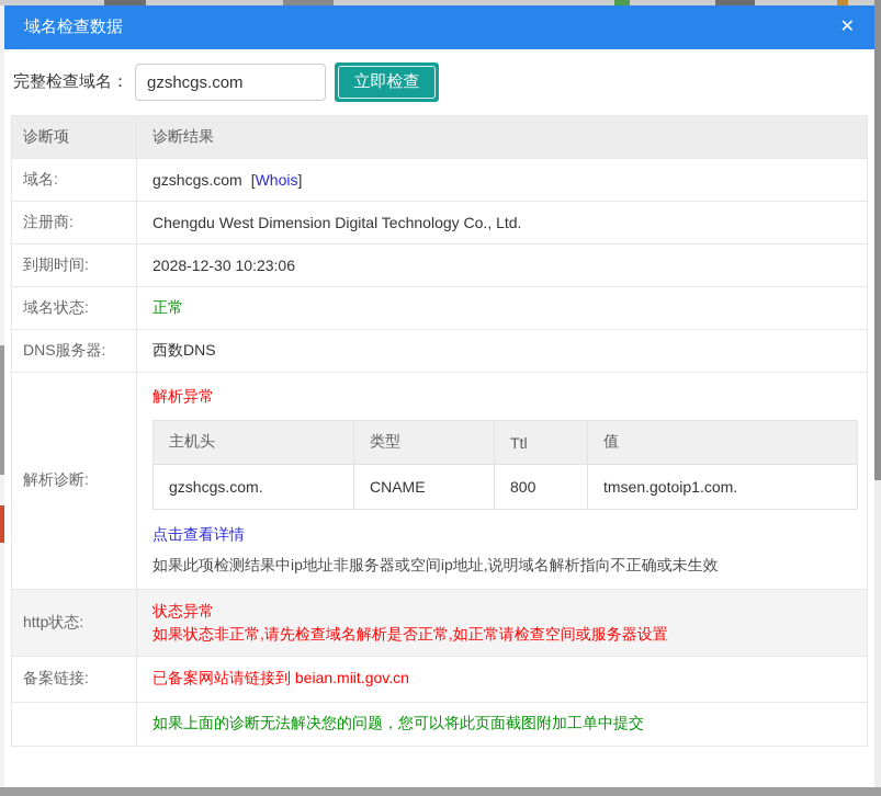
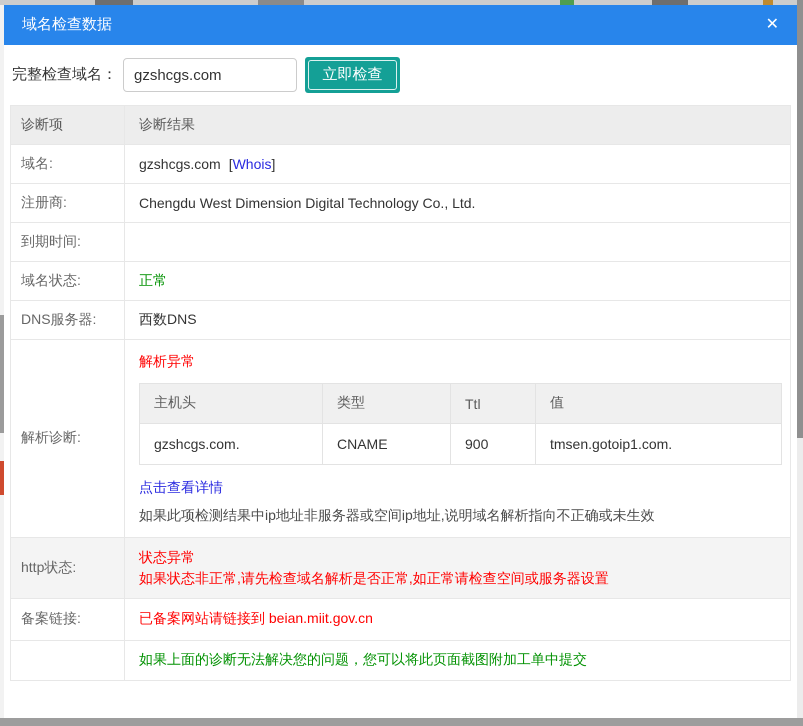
  域名检查数据
  ✕
  完整检查域名：
  gzshcgs.com
  立即检查
  诊断项
  诊断结果
  域名:
  gzshcgs.com
  [Whois]
  注册商:
  Chengdu West Dimension Digital Technology Co., Ltd.
  到期时间:
- 2028-12-30 10:23:06
  域名状态:
  正常
  DNS服务器:
  西数DNS
  解析诊断:
  解析异常
  主机头
  类型
  Ttl
  值
  gzshcgs.com.
  CNAME
- 800
+ 900
  tmsen.gotoip1.com.
  点击查看详情
  如果此项检测结果中ip地址非服务器或空间ip地址,说明域名解析指向不正确或未生效
  http状态:
  状态异常
  如果状态非正常,请先检查域名解析是否正常,如正常请检查空间或服务器设置
  备案链接:
  已备案网站请链接到 beian.miit.gov.cn
  如果上面的诊断无法解决您的问题，您可以将此页面截图附加工单中提交
